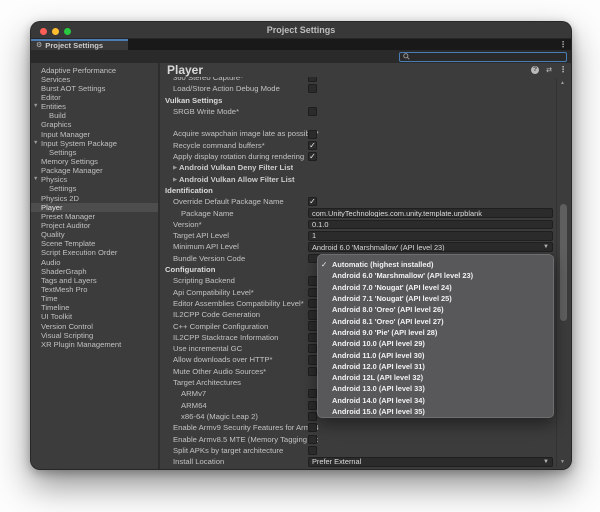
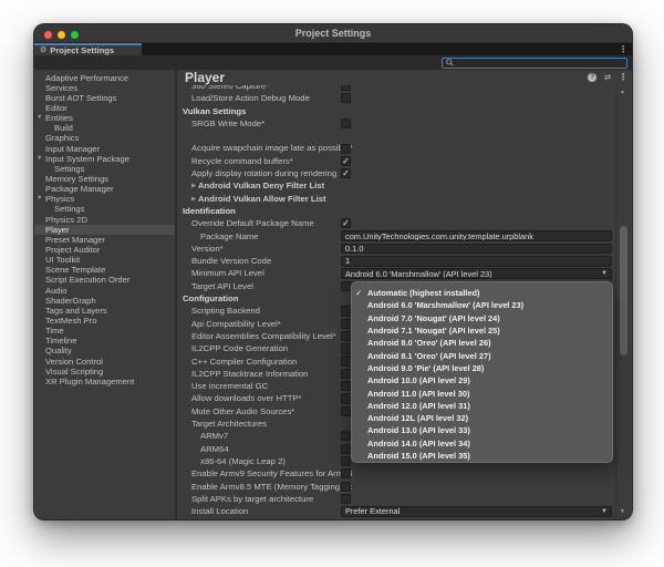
  Project Settings
  Project Settings
  ⋮
  Adaptive Performance
  Services
  Burst AOT Settings
  Editor
  Entities
  Build
  Graphics
  Input Manager
  Input System Package
  Settings
  Memory Settings
  Package Manager
  Physics
  Settings
  Physics 2D
  Player
  Preset Manager
  Project Auditor
- Quality
+ UI Toolkit
  Scene Template
  Script Execution Order
  Audio
  ShaderGraph
  Tags and Layers
  TextMesh Pro
  Time
  Timeline
- UI Toolkit
+ Quality
  Version Control
  Visual Scripting
  XR Plugin Management
  Player
  ⋮
  360 Stereo Capture*
  Load/Store Action Debug Mode
  Vulkan Settings
  SRGB Write Mode*
  Acquire swapchain image late as possi*
  Recycle command buffers*
  ✓
  Apply display rotation during rendering
  ✓
  Android Vulkan Deny Filter List
  Android Vulkan Allow Filter List
  Identification
  Override Default Package Name
  ✓
  Package Name
  com.UnityTechnologies.com.unity.template.urpblank
  Version*
  0.1.0
- Target API Level
+ Bundle Version Code
  1
  Minimum API Level
  Android 6.0 'Marshmallow' (API level 23)
- Bundle Version Code
+ Target API Level
  Configuration
  Scripting Backend
  Api Compatibility Level*
  Editor Assemblies Compatibility Level*
  IL2CPP Code Generation
  C++ Compiler Configuration
  IL2CPP Stacktrace Information
  Use incremental GC
  Allow downloads over HTTP*
  Mute Other Audio Sources*
  Target Architectures
  ARMv7
  ARM64
  x86-64 (Magic Leap 2)
  Enable Armv9 Security Features for Arm
  Enable Armv8.5 MTE (Memory Tagging
  Split APKs by target architecture
  Install Location
  Prefer External
  ✓
  Automatic (highest installed)
  Android 6.0 'Marshmallow' (API level 23)
  Android 7.0 'Nougat' (API level 24)
  Android 7.1 'Nougat' (API level 25)
  Android 8.0 'Oreo' (API level 26)
  Android 8.1 'Oreo' (API level 27)
  Android 9.0 'Pie' (API level 28)
  Android 10.0 (API level 29)
  Android 11.0 (API level 30)
  Android 12.0 (API level 31)
  Android 12L (API level 32)
  Android 13.0 (API level 33)
  Android 14.0 (API level 34)
  Android 15.0 (API level 35)
